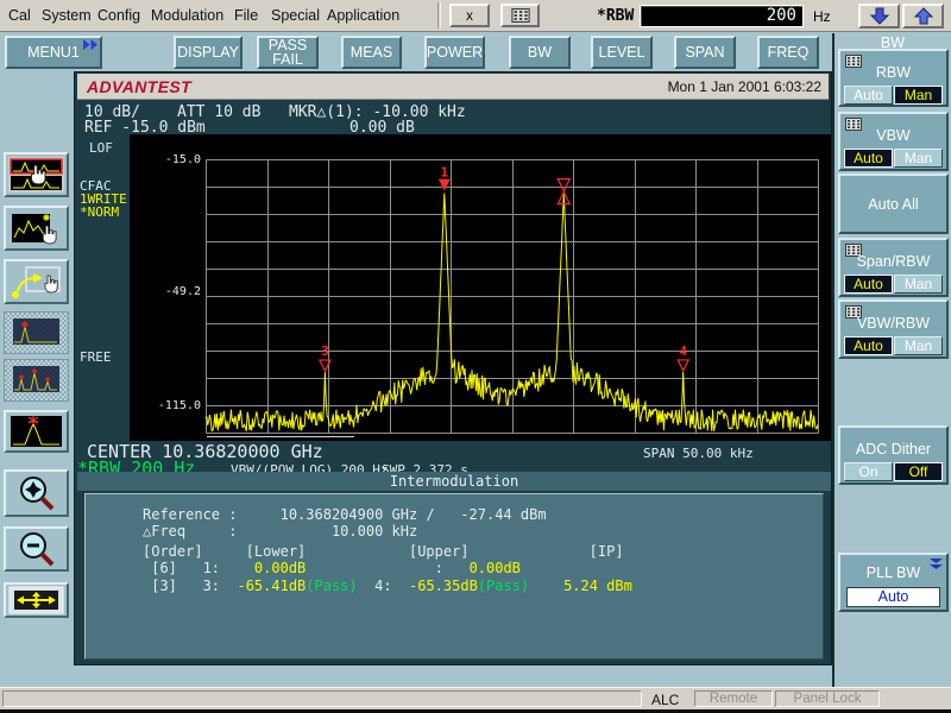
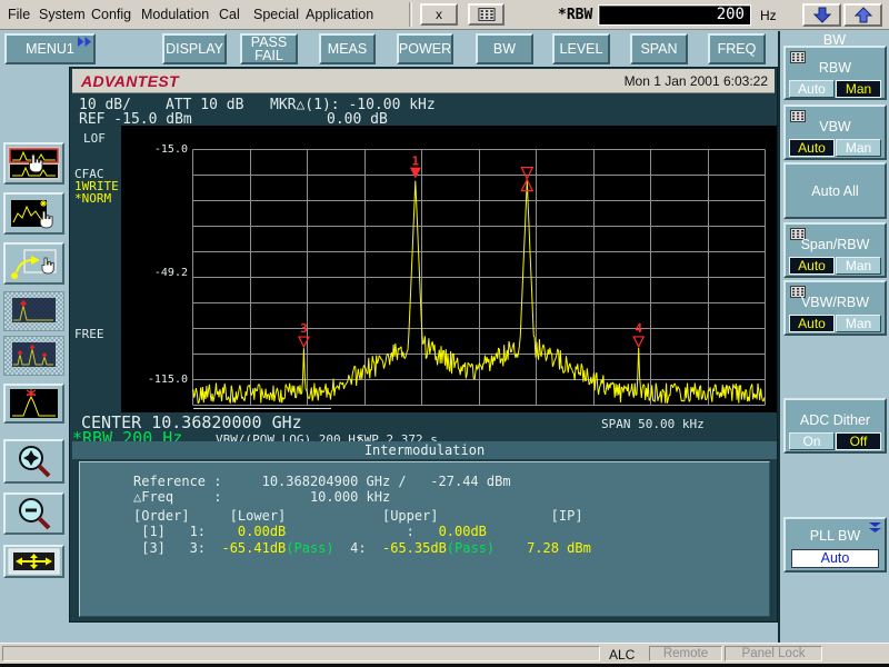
- Cal
+ File
  System
  Config
  Modulation
- File
+ Cal
  Special
  Application
  x
  *RBW
  200
  Hz
  MENU1
  DISPLAY
  PASS FAIL
  MEAS
  POWER
  BW
  LEVEL
  SPAN
  FREQ
  ADVANTEST
  Mon 1 Jan 2001 6:03:22
  10 dB/
  ATT 10 dB
  MKR△(1): -10.00 kHz
  REF -15.0 dBm
  0.00 dB
  LOF
  CFAC
  1WRITE
  *NORM
  FREE
  -15.0
  -49.2
  -115.0
  3
  1
  4
  CENTER 10.36820000 GHz
  SPAN 50.00 kHz
  *RBW 200 Hz
  VBW/(POW_LOG) 200 Hz
  SWP 2.372 s
  Intermodulation
  Reference : 10.368204900 GHz / -27.44 dBm
  △Freq : 10.000 kHz
  [Order] [Lower] [Upper] [IP]
- [6] 1: 0.00dB : 0.00dB
+ [1] 1: 0.00dB : 0.00dB
- [3] 3: -65.41dB(Pass) 4: -65.35dB(Pass) 5.24 dBm
+ [3] 3: -65.41dB(Pass) 4: -65.35dB(Pass) 7.28 dBm
  BW
  RBW
  Auto
  Man
  VBW
  Auto
  Man
  Auto All
  Span/RBW
  Auto
  Man
  VBW/RBW
  Auto
  Man
  ADC Dither
  On
  Off
  PLL BW
  Auto
  ALC
  Remote
  Panel Lock
